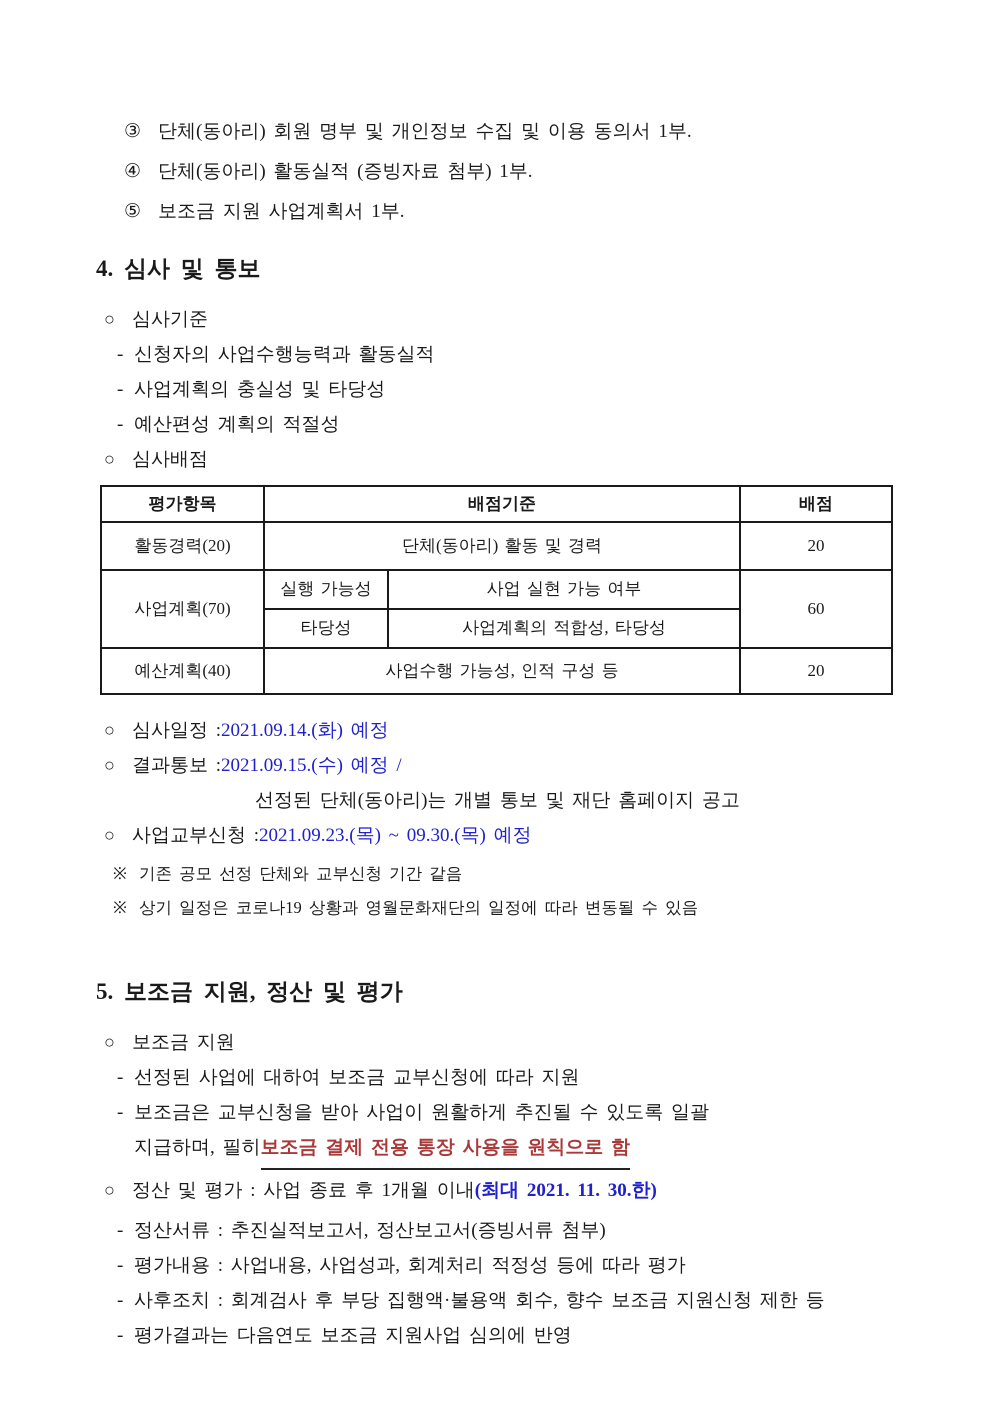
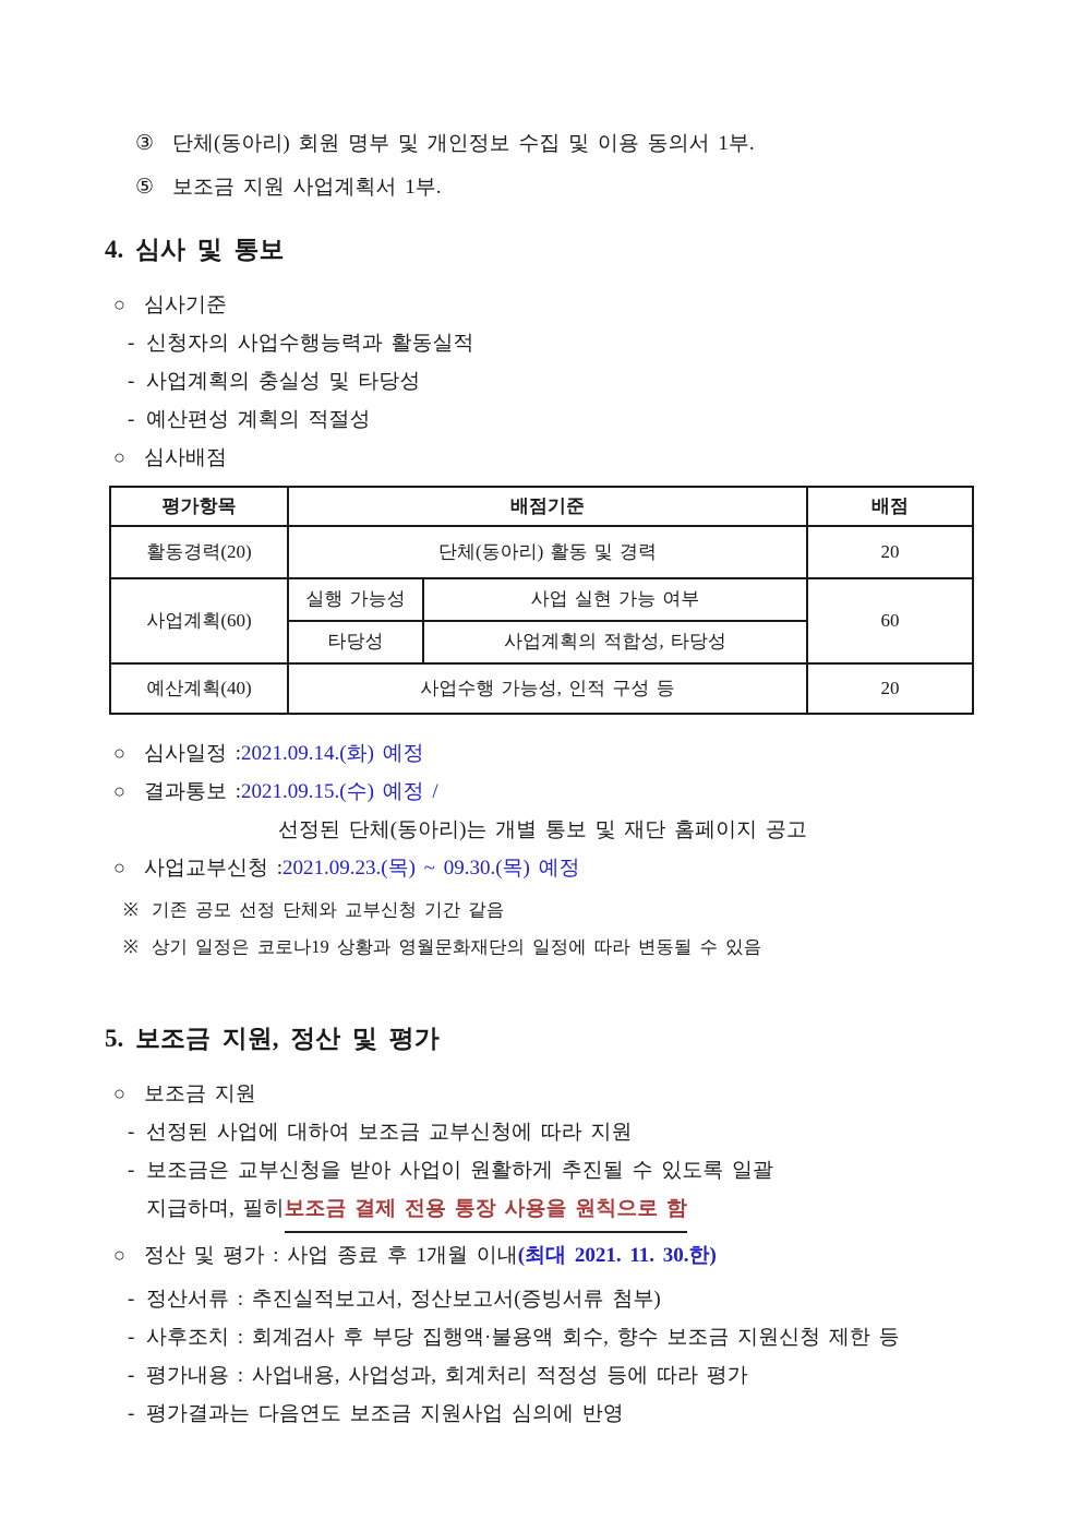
  ③
  단체(동아리) 회원 명부 및 개인정보 수집 및 이용 동의서 1부.
- ④
- 단체(동아리) 활동실적 (증빙자료 첨부) 1부.
  ⑤
  보조금 지원 사업계획서 1부.
  4. 심사 및 통보
  ○
  심사기준
  -
  신청자의 사업수행능력과 활동실적
  -
  사업계획의 충실성 및 타당성
  -
  예산편성 계획의 적절성
  ○
  심사배점
  평가항목	배점기준	배점
  활동경력(20)	단체(동아리) 활동 및 경력	20
- 사업계획(70)	실행 가능성	사업 실현 가능 여부	60
+ 사업계획(60)	실행 가능성	사업 실현 가능 여부	60
  타당성	사업계획의 적합성, 타당성
  예산계획(40)	사업수행 가능성, 인적 구성 등	20
  ○
  심사일정 :
  2021.09.14.(화) 예정
  ○
  결과통보 :
  2021.09.15.(수) 예정 /
  선정된 단체(동아리)는 개별 통보 및 재단 홈페이지 공고
  ○
  사업교부신청 :
  2021.09.23.(목) ~ 09.30.(목) 예정
  ※
  기존 공모 선정 단체와 교부신청 기간 같음
  ※
  상기 일정은 코로나19 상황과 영월문화재단의 일정에 따라 변동될 수 있음
  5. 보조금 지원, 정산 및 평가
  ○
  보조금 지원
  -
  선정된 사업에 대하여 보조금 교부신청에 따라 지원
  -
  보조금은 교부신청을 받아 사업이 원활하게 추진될 수 있도록 일괄
  지급하며, 필히
  보조금 결제 전용 통장 사용을 원칙으로 함
  ○
  정산 및 평가 : 사업 종료 후 1개월 이내
  (최대 2021. 11. 30.한)
  -
  정산서류 : 추진실적보고서, 정산보고서(증빙서류 첨부)
  -
- 평가내용 : 사업내용, 사업성과, 회계처리 적정성 등에 따라 평가
+ 사후조치 : 회계검사 후 부당 집행액·불용액 회수, 향수 보조금 지원신청 제한 등
  -
- 사후조치 : 회계검사 후 부당 집행액·불용액 회수, 향수 보조금 지원신청 제한 등
+ 평가내용 : 사업내용, 사업성과, 회계처리 적정성 등에 따라 평가
  -
  평가결과는 다음연도 보조금 지원사업 심의에 반영
